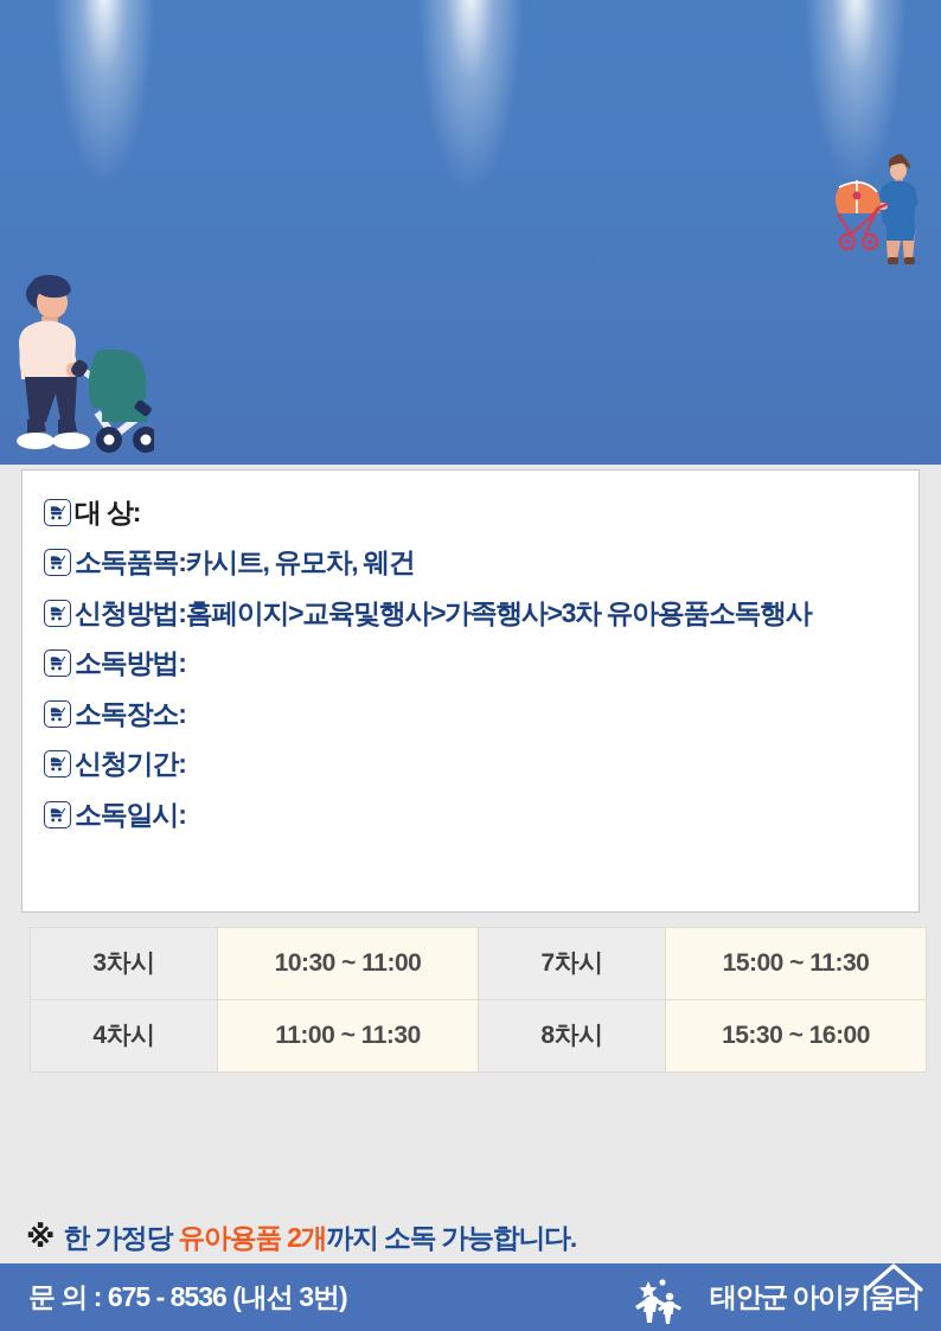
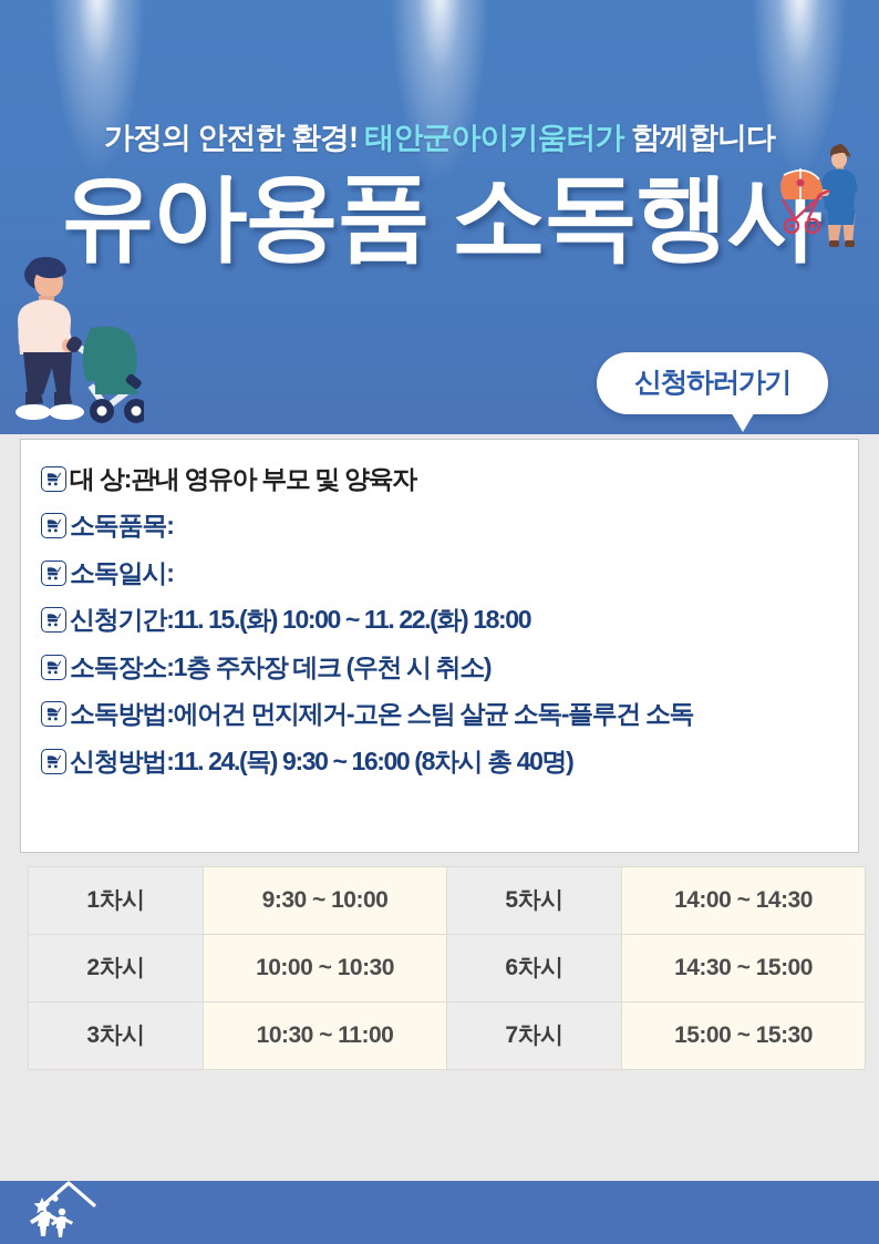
+ 가정의 안전한 환경! 태안군아이키움터가 함께합니다
+ 유아용품 소독행사
+ 신청하러가기
  대 상
  :
+ 관내 영유아 부모 및 양육자
  소독품목
  :
- 카시트, 유모차, 웨건
- 신청방법
+ 소독일시
  :
- 홈페이지>교육및행사>가족행사>3차 유아용품소독행사
- 소독방법
+ 신청기간
  :
+ 11. 15.(화) 10:00 ~ 11. 22.(화) 18:00
  소독장소
  :
+ 1층 주차장 데크 (우천 시 취소)
- 신청기간
+ 소독방법
  :
+ 에어건 먼지제거-고온 스팀 살균 소독-플루건 소독
- 소독일시
+ 신청방법
  :
+ 11. 24.(목) 9:30 ~ 16:00 (8차시 총 40명)
+ 1차시	9:30 ~ 10:00	5차시	14:00 ~ 14:30
+ 2차시	10:00 ~ 10:30	6차시	14:30 ~ 15:00
- 3차시	10:30 ~ 11:00	7차시	15:00 ~ 11:30
+ 3차시	10:30 ~ 11:00	7차시	15:00 ~ 15:30
- 4차시	11:00 ~ 11:30	8차시	15:30 ~ 16:00
- ※
- 한 가정당 유아용품 2개까지 소독 가능합니다.
- 문 의 : 675 - 8536 (내선 3번)
- 태안군 아이키움터
